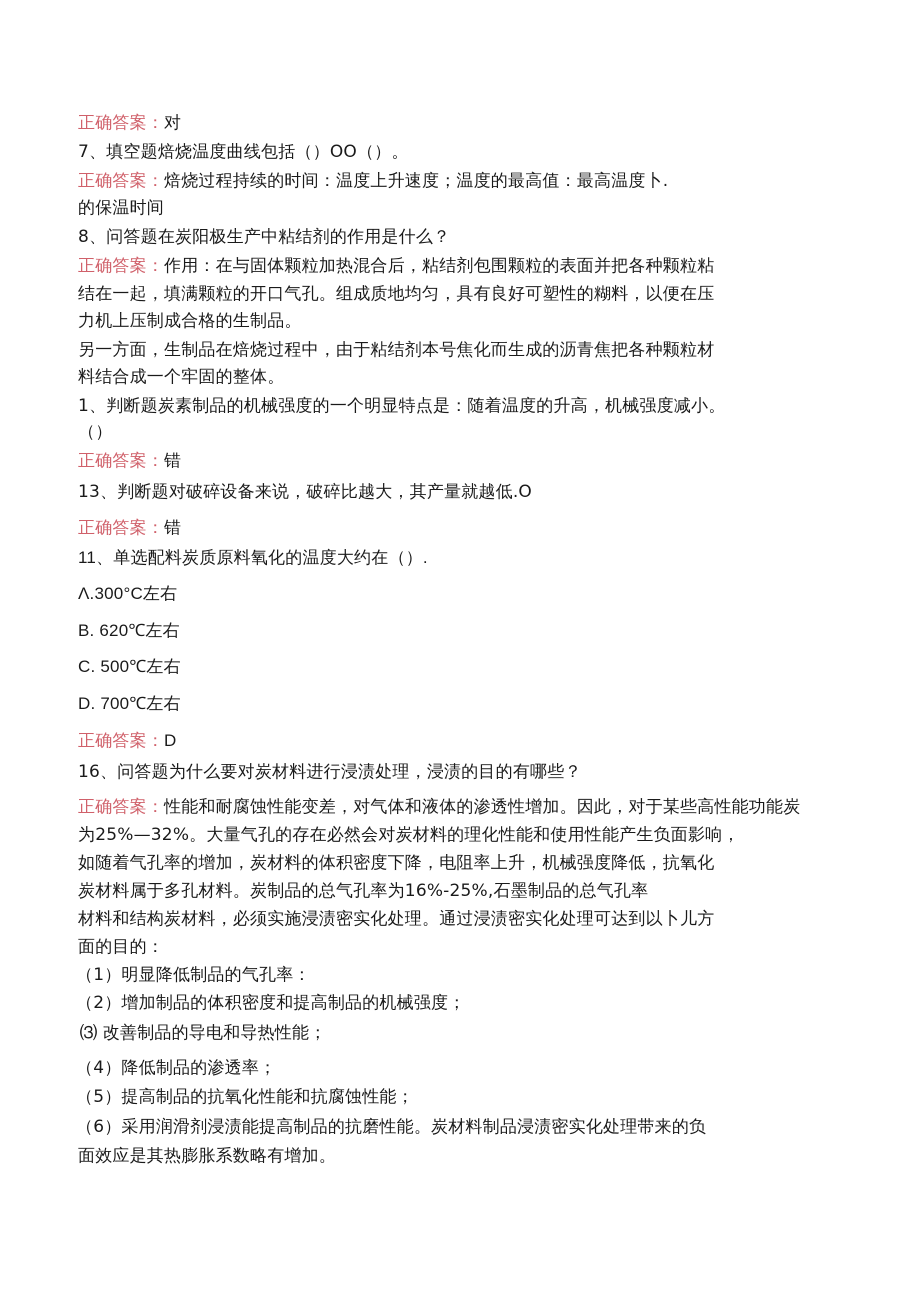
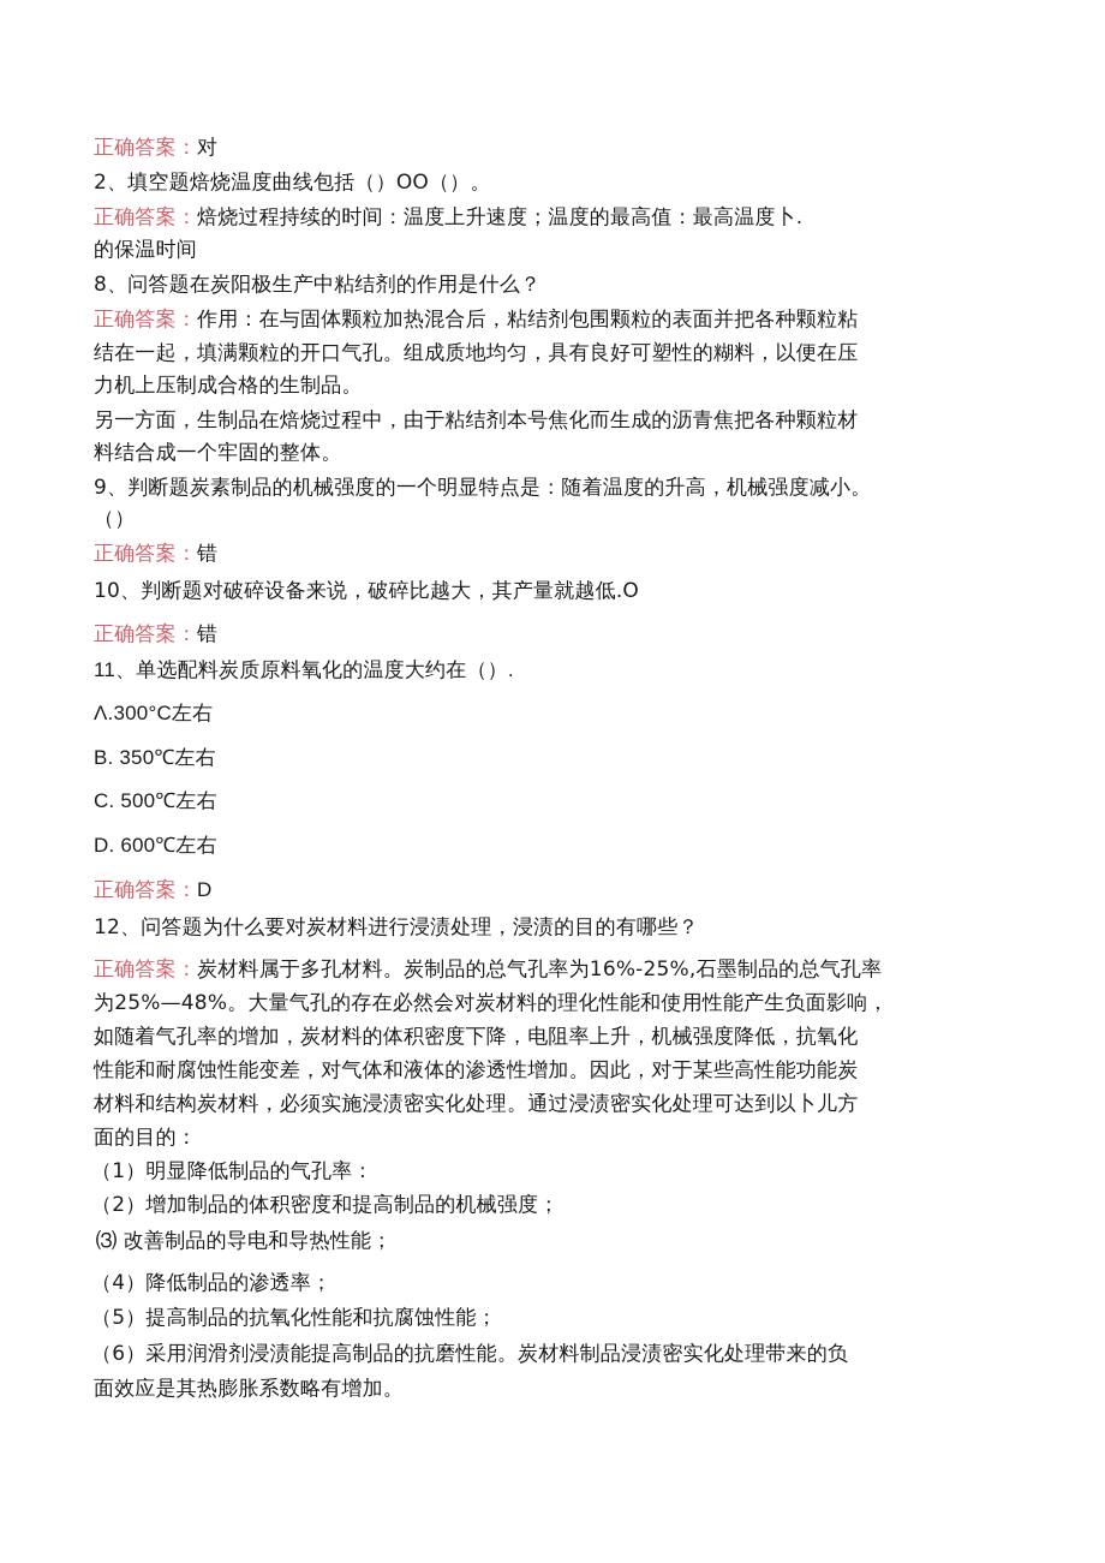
  正确答案：对
- 7、填空题焙烧温度曲线包括（）OO（）。
+ 2、填空题焙烧温度曲线包括（）OO（）。
  正确答案：焙烧过程持续的时间：温度上升速度；温度的最高值：最高温度卜.
  的保温时间
  8、问答题在炭阳极生产中粘结剂的作用是什么？
  正确答案：作用：在与固体颗粒加热混合后，粘结剂包围颗粒的表面并把各种颗粒粘
  结在一起，填满颗粒的开口气孔。组成质地均匀，具有良好可塑性的糊料，以便在压
  力机上压制成合格的生制品。
  另一方面，生制品在焙烧过程中，由于粘结剂本号焦化而生成的沥青焦把各种颗粒材
  料结合成一个牢固的整体。
- 1、判断题炭素制品的机械强度的一个明显特点是：随着温度的升高，机械强度减小。
+ 9、判断题炭素制品的机械强度的一个明显特点是：随着温度的升高，机械强度减小。
  （）
  正确答案：错
- 13、判断题对破碎设备来说，破碎比越大，其产量就越低.O
+ 10、判断题对破碎设备来说，破碎比越大，其产量就越低.O
  正确答案：错
  11、单选配料炭质原料氧化的温度大约在（）.
  Λ.300°C左右
- B. 620℃左右
+ B. 350℃左右
  C. 500℃左右
- D. 700℃左右
+ D. 600℃左右
  正确答案：D
- 16、问答题为什么要对炭材料进行浸渍处理，浸渍的目的有哪些？
+ 12、问答题为什么要对炭材料进行浸渍处理，浸渍的目的有哪些？
- 正确答案：性能和耐腐蚀性能变差，对气体和液体的渗透性增加。因此，对于某些高性能功能炭
+ 正确答案：炭材料属于多孔材料。炭制品的总气孔率为16%-25%,石墨制品的总气孔率
- 为25%—32%。大量气孔的存在必然会对炭材料的理化性能和使用性能产生负面影响，
+ 为25%—48%。大量气孔的存在必然会对炭材料的理化性能和使用性能产生负面影响，
  如随着气孔率的增加，炭材料的体积密度下降，电阻率上升，机械强度降低，抗氧化
- 炭材料属于多孔材料。炭制品的总气孔率为16%-25%,石墨制品的总气孔率
+ 性能和耐腐蚀性能变差，对气体和液体的渗透性增加。因此，对于某些高性能功能炭
  材料和结构炭材料，必须实施浸渍密实化处理。通过浸渍密实化处理可达到以卜儿方
  面的目的：
  （1）明显降低制品的气孔率：
  （2）增加制品的体积密度和提高制品的机械强度；
  ⑶ 改善制品的导电和导热性能；
  （4）降低制品的渗透率；
  （5）提高制品的抗氧化性能和抗腐蚀性能；
  （6）采用润滑剂浸渍能提高制品的抗磨性能。炭材料制品浸渍密实化处理带来的负
  面效应是其热膨胀系数略有增加。
